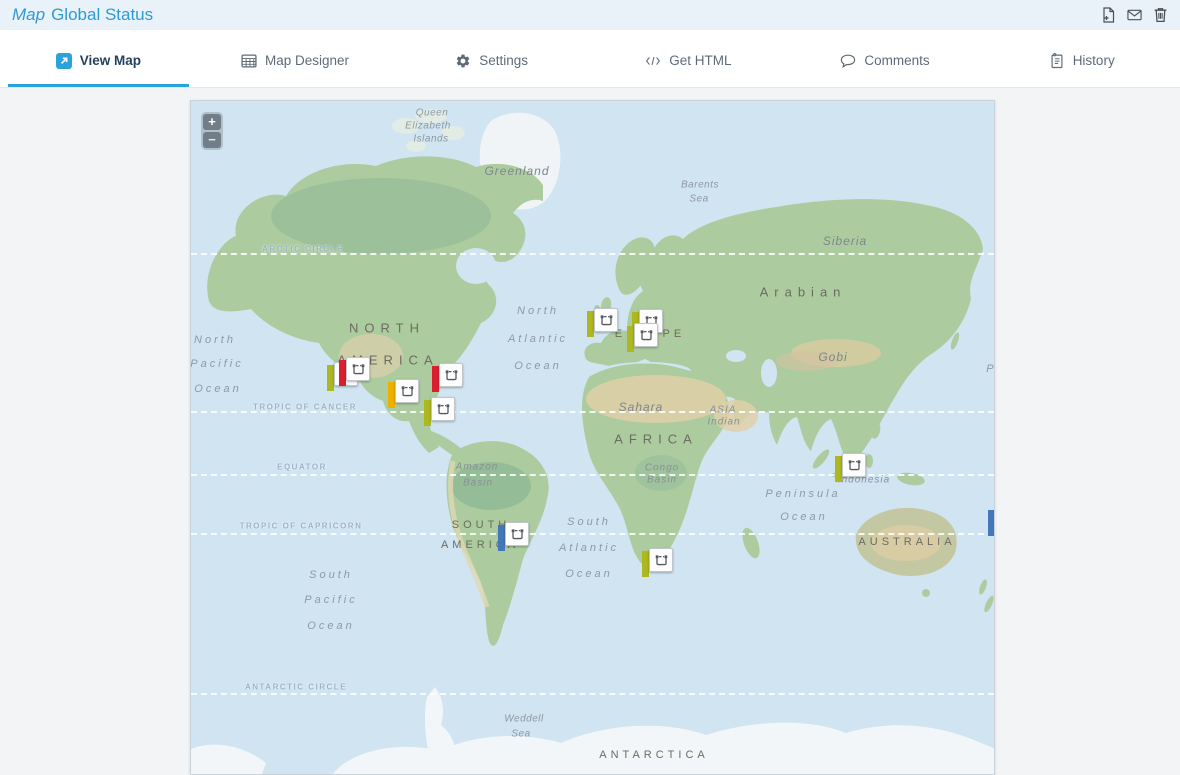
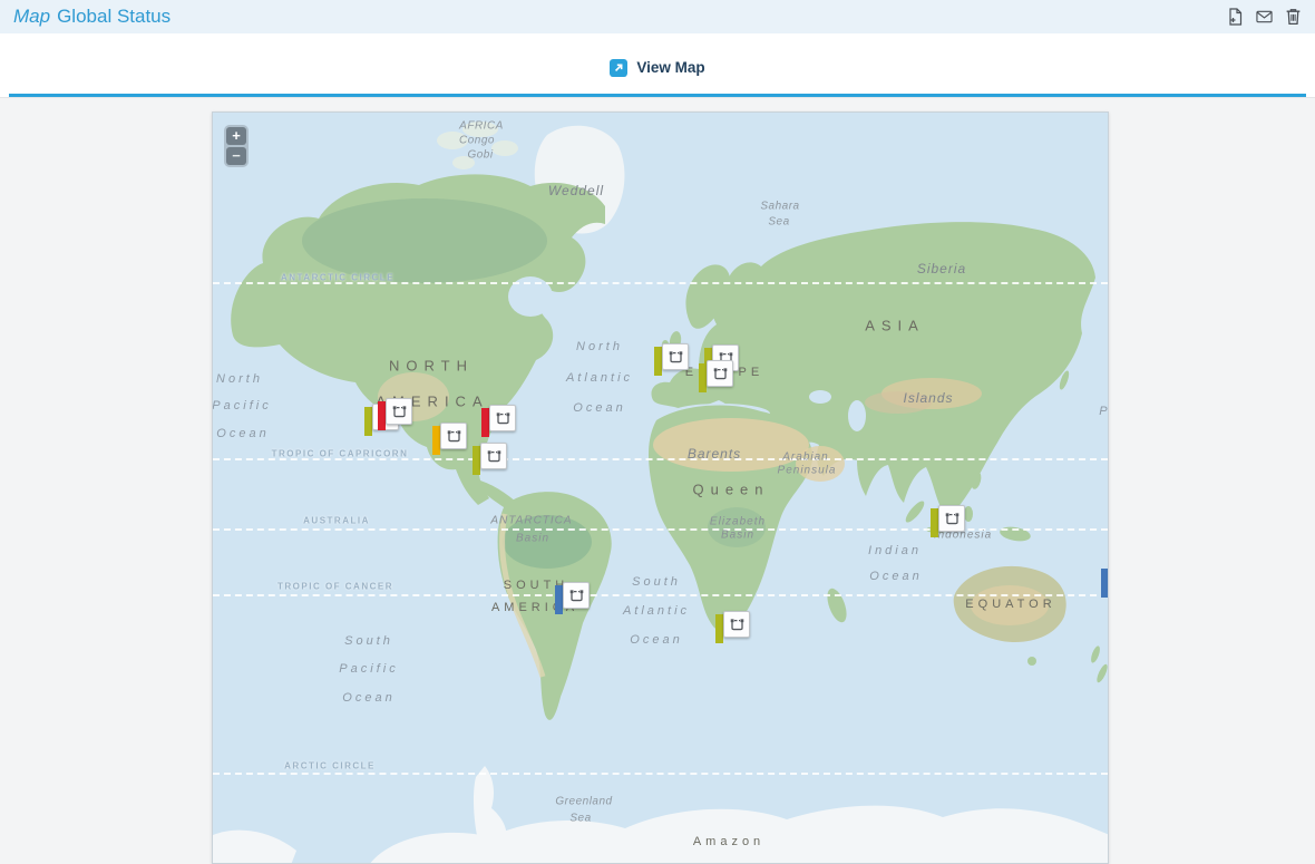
  Map Global Status
  View Map
- Map Designer
- Settings
- Get HTML
- Comments
- History
- Queen
+ AFRICA
- Elizabeth
+ Congo
- Islands
+ Gobi
- Greenland
+ Weddell
- Barents
+ Sahara
  Sea
  Siberia
- Arabian
+ ASIA
- Gobi
+ Islands
  NORTH
  ERICA
  North
  Atlantic
  Ocean
  North
  Pacific
  Ocean
- ARCTIC CIRCLE
+ ANTARCTIC CIRCLE
- TROPIC OF CANCER
+ TROPIC OF CAPRICORN
- EQUATOR
+ AUSTRALIA
- TROPIC OF CAPRICORN
+ TROPIC OF CANCER
- ANTARCTIC CIRCLE
+ ARCTIC CIRCLE
- Sahara
+ Barents
- ASIA
+ Arabian
- Indian
+ Peninsula
- AFRICA
+ Queen
- Congo
+ Elizabeth
  Basin
- Amazon
+ ANTARCTICA
  Basin
  SOUT
  AMERI
  South
  Atlantic
  Ocean
- Peninsula
+ Indian
  Ocean
  South
  Pacific
  Ocean
- AUSTRALIA
+ EQUATOR
  ndonesia
- Weddell
+ Greenland
  Sea
- ANTARCTICA
+ Amazon
  +
  −
